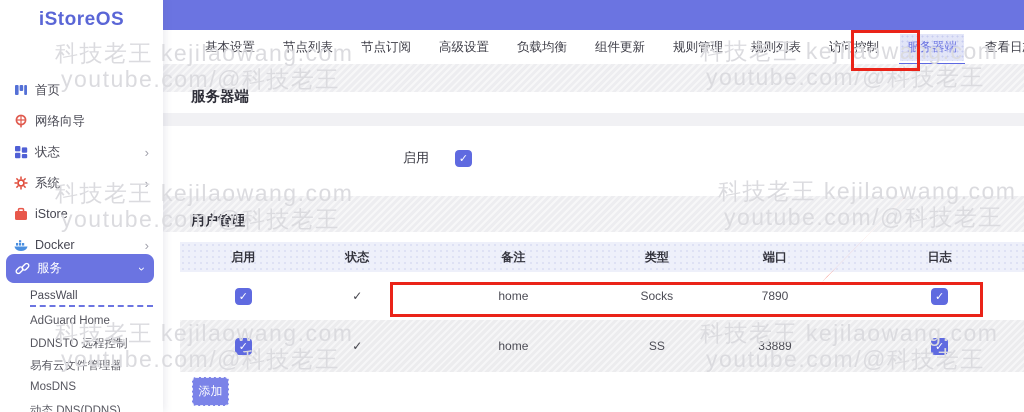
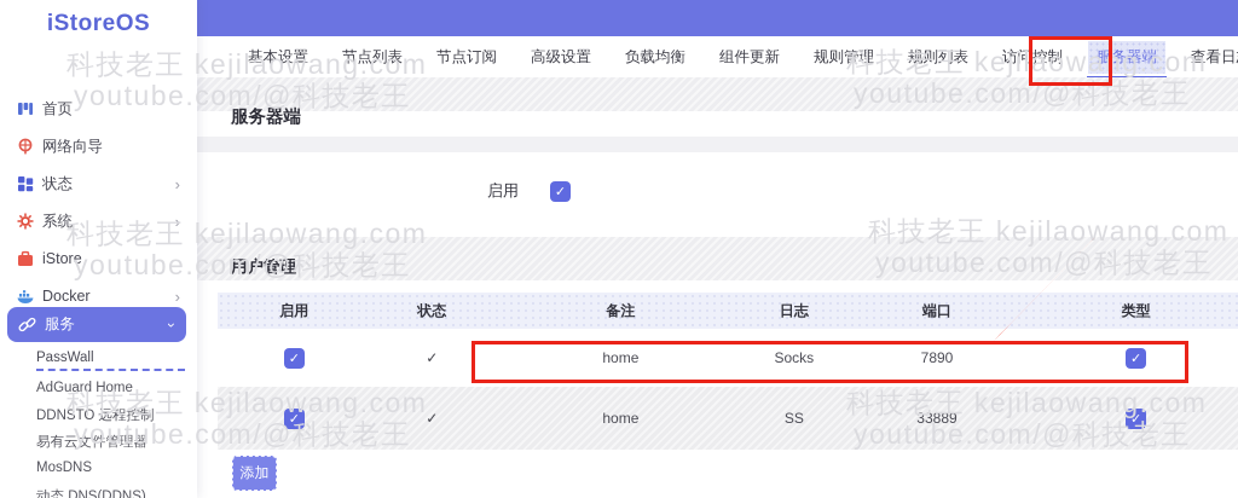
  基本设置
  节点列表
  节点订阅
  高级设置
  负载均衡
  组件更新
  规则管理
  规则列表
  访问控制
  服务器端
  查看日
  服务器端
  启用
  ✓
  用户管理
  启用
  状态
  备注
- 类型
+ 日志
  端口
- 日志
+ 类型
  ✓
  ✓
  home
  Socks
  7890
  ✓
  ✓
  ✓
  home
  SS
  33889
  ✓
  添加
  iStoreOS
  首页
  网络向导
  状态
  ›
  系统
  ›
  iStore
  Docker
  ›
  服务
  PassWall
  AdGuard Home
  DDNSTO 远程控制
  易有云文件管理器
  MosDNS
  动态 DNS(DDNS)
  科技老王 kejilaowang.com
  youtube.com/@科技老王
  科技老王 kejilaowang.com
  youtube.com/@科技老王
  科技老王 kejilaowang.com
  youtube.com/@科技老王
  科技老王 kejilaowang.com
  youtube.com/@科技老王
  科技老王 kejilaowang.com
  youtube.com/@科技老王
  科技老王 kejilaowang.com
  youtube.com/@科技老王
